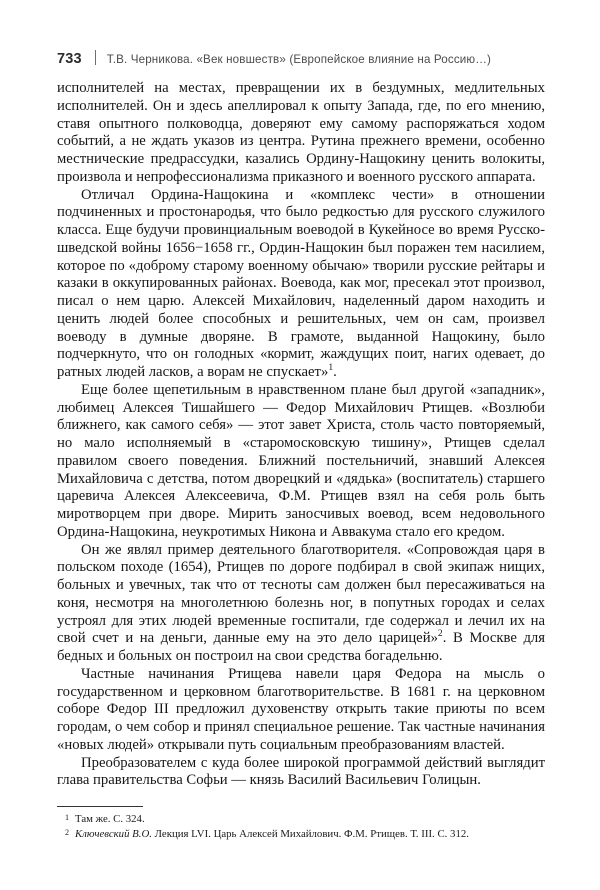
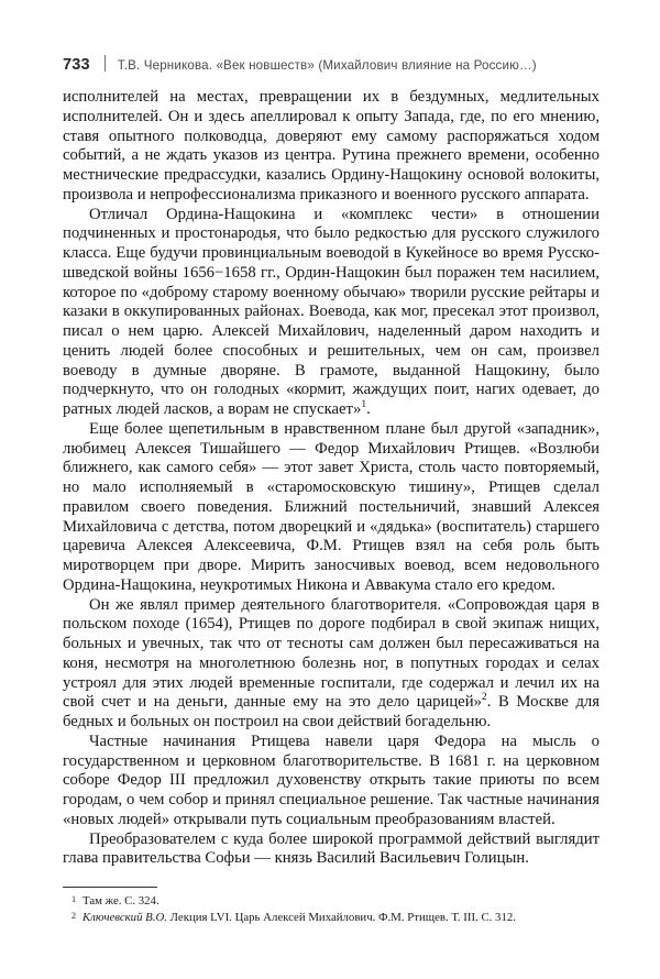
  733
- Т.В. Черникова. «Век новшеств» (Европейское влияние на Россию…)
+ Т.В. Черникова. «Век новшеств» (Михайлович влияние на Россию…)
- исполнителей на местах, превращении их в бездумных, медлительных исполнителей. Он и здесь апеллировал к опыту Запада, где, по его мнению, ставя опытного полководца, доверяют ему самому распоряжаться ходом событий, а не ждать указов из центра. Рутина прежнего времени, особенно местнические предрассудки, казались Ордину-Нащокину ценить волокиты, произвола и непрофессионализма приказного и военного русского аппарата.
+ исполнителей на местах, превращении их в бездумных, медлительных исполнителей. Он и здесь апеллировал к опыту Запада, где, по его мнению, ставя опытного полководца, доверяют ему самому распоряжаться ходом событий, а не ждать указов из центра. Рутина прежнего времени, особенно местнические предрассудки, казались Ордину-Нащокину основой волокиты, произвола и непрофессионализма приказного и военного русского аппарата.
  Отличал Ордина-Нащокина и «комплекс чести» в отношении подчиненных и простонародья, что было редкостью для русского служилого класса. Еще будучи провинциальным воеводой в Кукейносе во время Русско-шведской войны 1656−1658 гг., Ордин-Нащокин был поражен тем насилием, которое по «доброму старому военному обычаю» творили русские рейтары и казаки в оккупированных районах. Воевода, как мог, пресекал этот произвол, писал о нем царю. Алексей Михайлович, наделенный даром находить и ценить людей более способных и решительных, чем он сам, произвел воеводу в думные дворяне. В грамоте, выданной Нащокину, было подчеркнуто, что он голодных «кормит, жаждущих поит, нагих одевает, до ратных людей ласков, а ворам не спускает»1.
  Еще более щепетильным в нравственном плане был другой «западник», любимец Алексея Тишайшего — Федор Михайлович Ртищев. «Возлюби ближнего, как самого себя» — этот завет Христа, столь часто повторяемый, но мало исполняемый в «старомосковскую тишину», Ртищев сделал правилом своего поведения. Ближний постельничий, знавший Алексея Михайловича с детства, потом дворецкий и «дядька» (воспитатель) старшего царевича Алексея Алексеевича, Ф.М. Ртищев взял на себя роль быть миротворцем при дворе. Мирить заносчивых воевод, всем недовольного Ордина-Нащокина, неукротимых Никона и Аввакума стало его кредом.
- Он же являл пример деятельного благотворителя. «Сопровождая царя в польском походе (1654), Ртищев по дороге подбирал в свой экипаж нищих, больных и увечных, так что от тесноты сам должен был пересаживаться на коня, несмотря на многолетнюю болезнь ног, в попутных городах и селах устроял для этих людей временные госпитали, где содержал и лечил их на свой счет и на деньги, данные ему на это дело царицей»2. В Москве для бедных и больных он построил на свои средства богадельню.
+ Он же являл пример деятельного благотворителя. «Сопровождая царя в польском походе (1654), Ртищев по дороге подбирал в свой экипаж нищих, больных и увечных, так что от тесноты сам должен был пересаживаться на коня, несмотря на многолетнюю болезнь ног, в попутных городах и селах устроял для этих людей временные госпитали, где содержал и лечил их на свой счет и на деньги, данные ему на это дело царицей»2. В Москве для бедных и больных он построил на свои действий богадельню.
  Частные начинания Ртищева навели царя Федора на мысль о государственном и церковном благотворительстве. В 1681 г. на церковном соборе Федор III предложил духовенству открыть такие приюты по всем городам, о чем собор и принял специальное решение. Так частные начинания «новых людей» открывали путь социальным преобразованиям властей.
  Преобразователем с куда более широкой программой действий выглядит глава правительства Софьи — князь Василий Васильевич Голицын.
  1
  Там же. С. 324.
  2
  Ключевский В.О. Лекция LVI. Царь Алексей Михайлович. Ф.М. Ртищев. Т. III. С. 312.
